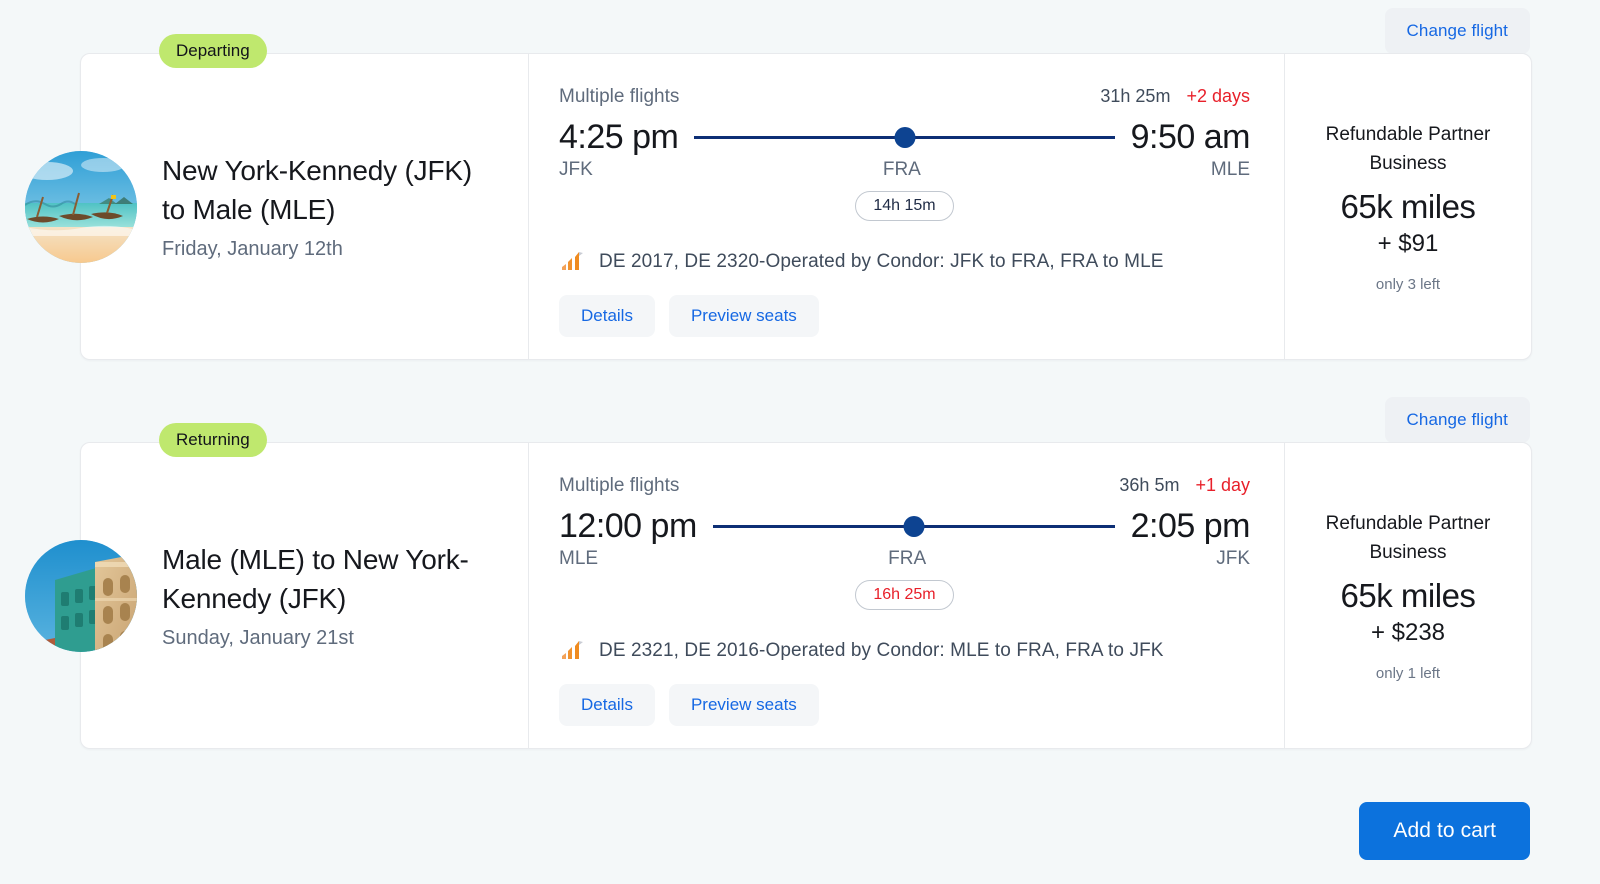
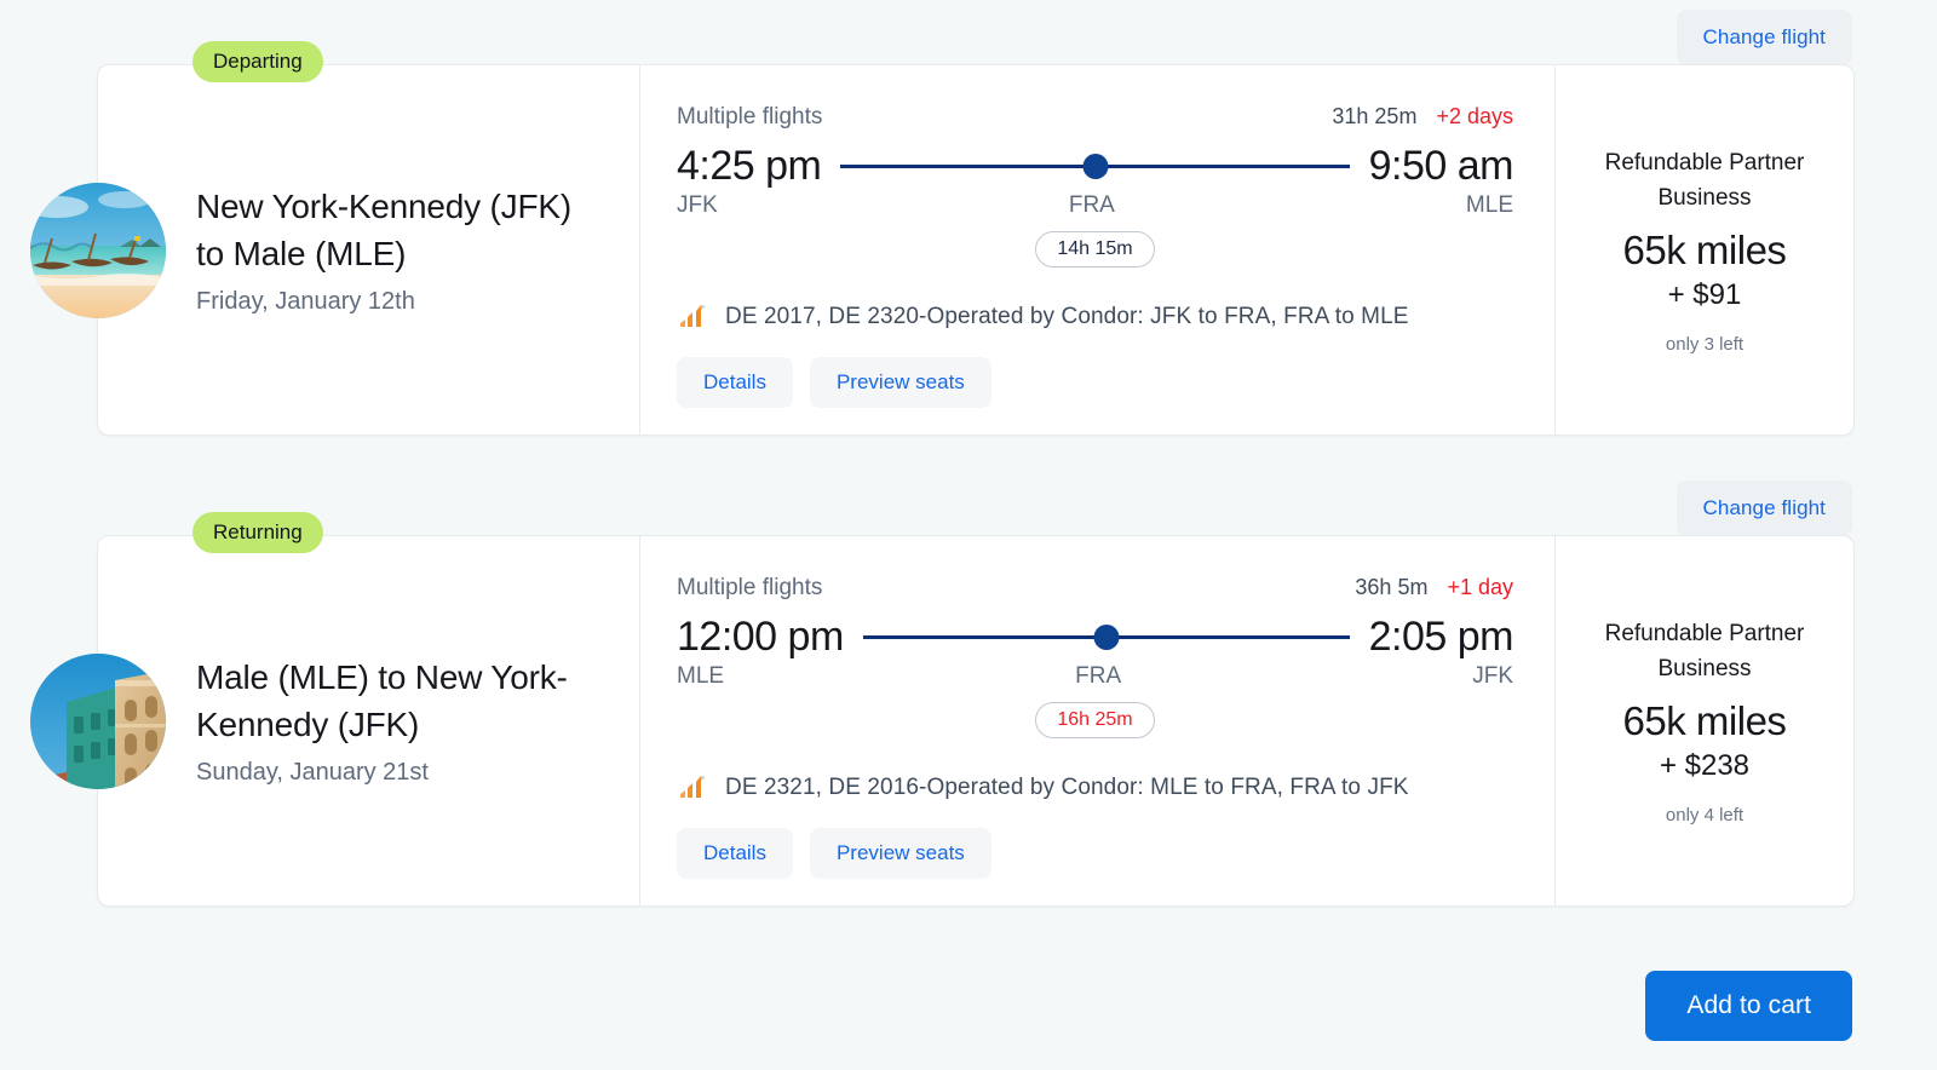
  Change flight
  Departing
  New York-Kennedy (JFK) to Male (MLE)
  Friday, January 12th
  Multiple flights
  31h 25m
  +2 days
  4:25 pm
  9:50 am
  JFK
  FRA
  MLE
  14h 15m
  DE 2017, DE 2320-Operated by Condor: JFK to FRA, FRA to MLE
  Details
  Preview seats
  Refundable Partner
  Business
  65k miles
  + $91
  only 3 left
  Change flight
  Returning
  Male (MLE) to New York-Kennedy (JFK)
  Sunday, January 21st
  Multiple flights
  36h 5m
  +1 day
  12:00 pm
  2:05 pm
  MLE
  FRA
  JFK
  16h 25m
  DE 2321, DE 2016-Operated by Condor: MLE to FRA, FRA to JFK
  Details
  Preview seats
  Refundable Partner
  Business
  65k miles
  + $238
- only 1 left
+ only 4 left
  Add to cart
